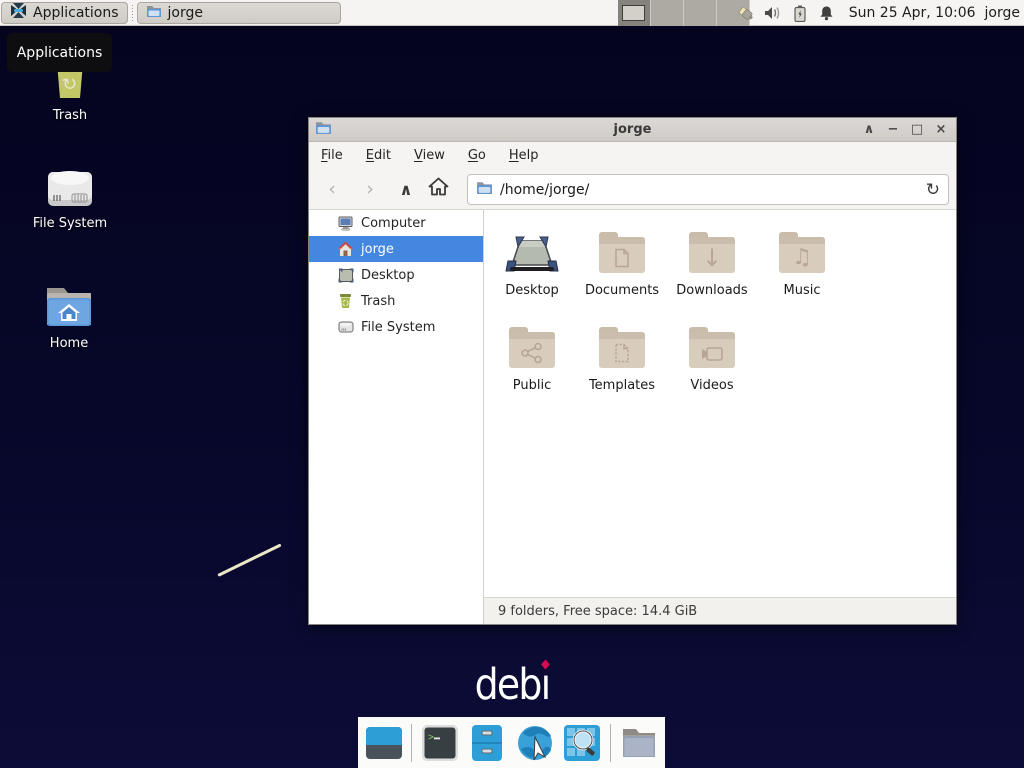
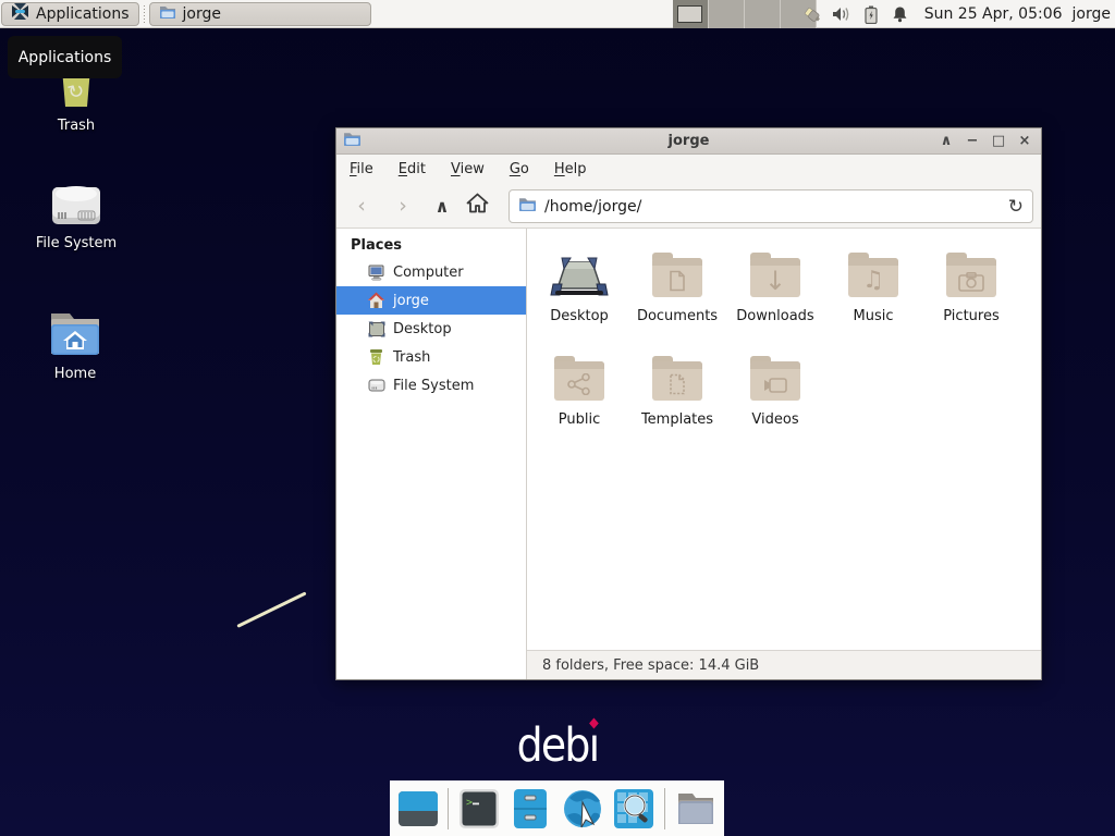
  Applications
  jorge
- Sun 25 Apr, 10:06
+ Sun 25 Apr, 05:06
  jorge
  Applications
  Trash
  File System
  Home
  jorge
  ∧
  −
  □
  ×
  File
  Edit
  View
  Go
  Help
  ‹
  ›
  ∧
  /home/jorge/
  ↻
+ Places
  Computer
  jorge
  Desktop
  Trash
  File System
  Desktop
  Documents
  ↓
  Downloads
  ♫
  Music
+ Pictures
  Public
  Templates
  Videos
- 9 folders, Free space: 14.4 GiB
+ 8 folders, Free space: 14.4 GiB
  >
